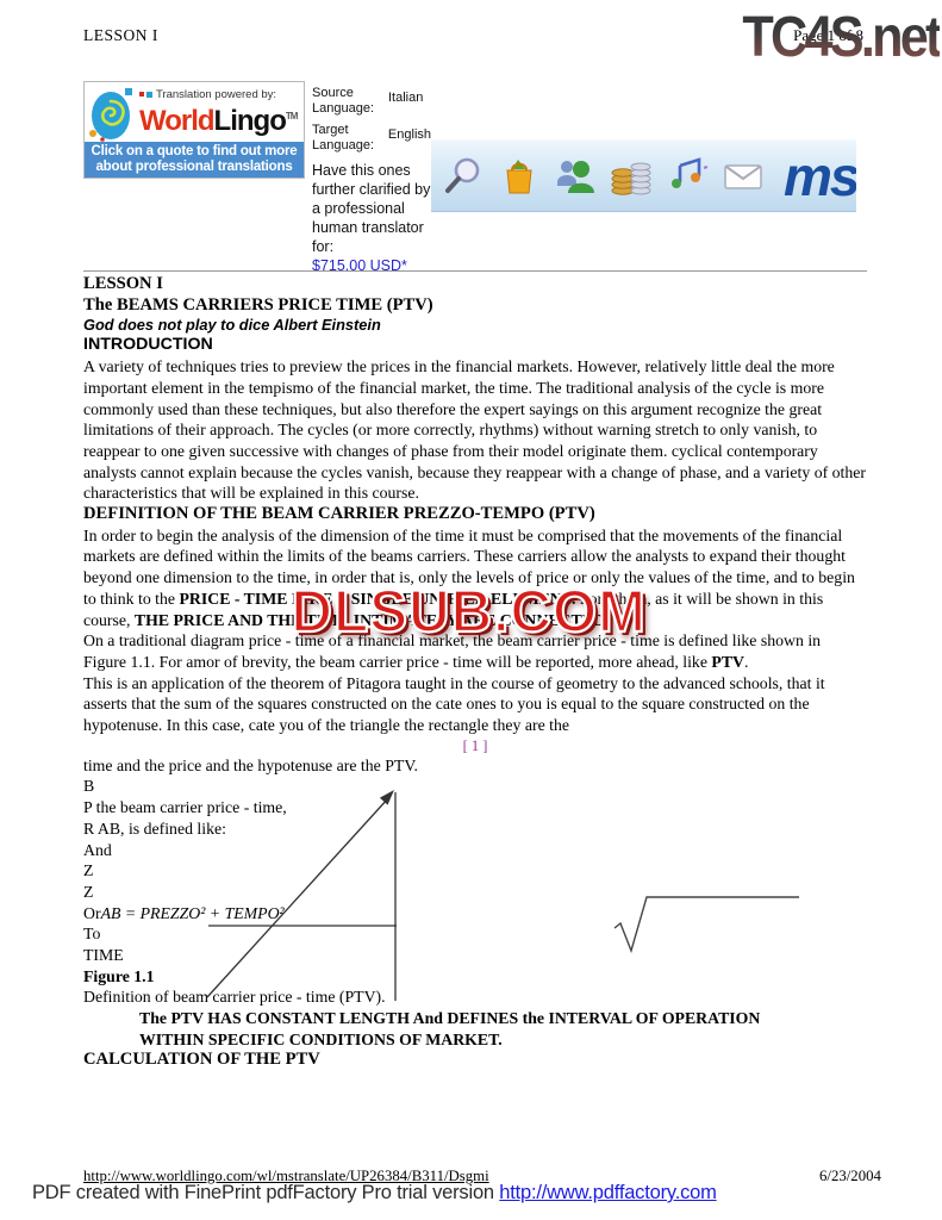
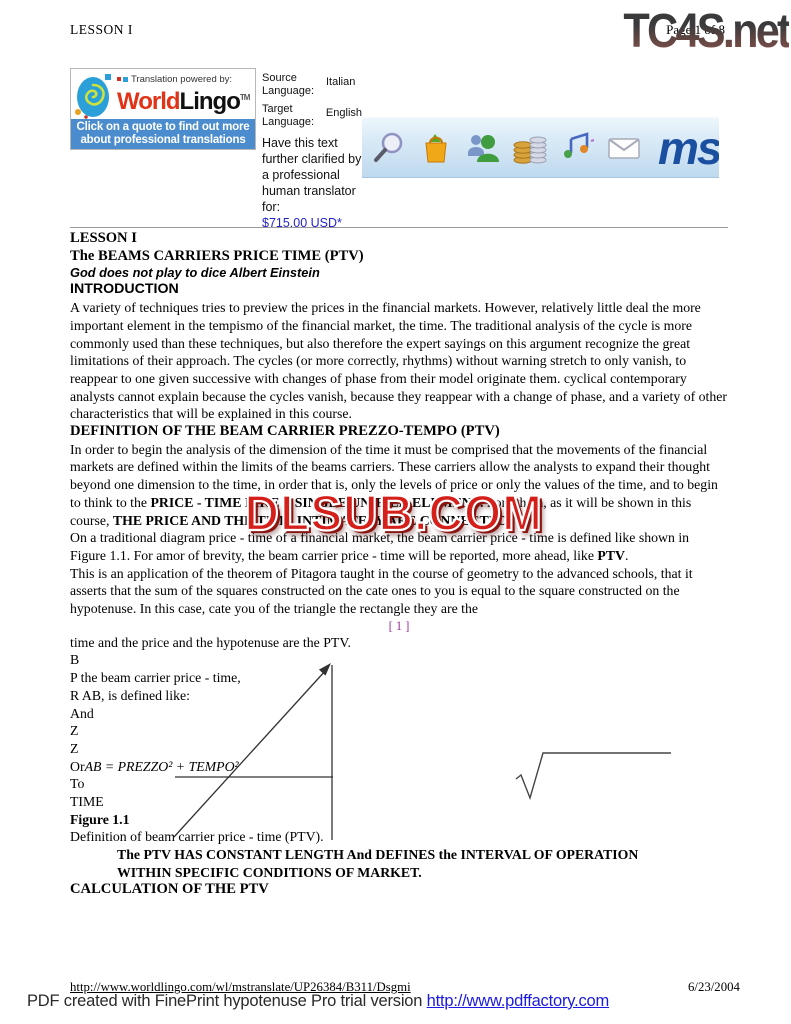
  LESSON I
  TC4S.net
  Translation powered by:
  WorldLingoTM
  Click on a quote to find out more about professional translations
  Source Language:
  Italian
  Target Language:
  English
- Have this ones further clarified by a professional human translator for:
+ Have this text further clarified by a professional human translator for:
  $715.00 USD*
  ms
  LESSON I
  The BEAMS CARRIERS PRICE TIME (PTV)
  God does not play to dice Albert Einstein
  INTRODUCTION
  A variety of techniques tries to preview the prices in the financial markets. However, relatively little deal the more important element in the tempismo of the financial market, the time. The traditional analysis of the cycle is more commonly used than these techniques, but also therefore the expert sayings on this argument recognize the great limitations of their approach. The cycles (or more correctly, rhythms) without warning stretch to only vanish, to reappear to one given successive with changes of phase from their model originate them. cyclical contemporary analysts cannot explain because the cycles vanish, because they reappear with a change of phase, and a variety of other characteristics that will be explained in this course.
  DEFINITION OF THE BEAM CARRIER PREZZO-TEMPO (PTV)
  In order to begin the analysis of the dimension of the time it must be comprised that the movements of the financial markets are defined within the limits of the beams carriers. These carriers allow the analysts to expand their thought beyond one dimension to the time, in order that is, only the levels of price or only the values of the time, and to begin to think to the PRICE - TIME LIKE A SINGLE UNIFIED ELEMENT. For which, as it will be shown in this course, THE PRICE AND THE TIME INTIMATELY ARE CONNECTED.
  On a traditional diagram price - time of a financial market, the beam carrier price - time is defined like shown in Figure 1.1. For amor of brevity, the beam carrier price - time will be reported, more ahead, like PTV.
  This is an application of the theorem of Pitagora taught in the course of geometry to the advanced schools, that it asserts that the sum of the squares constructed on the cate ones to you is equal to the square constructed on the hypotenuse. In this case, cate you of the triangle the rectangle they are the
  [ 1 ]
  time and the price and the hypotenuse are the PTV.
  B
  P the beam carrier price - time,
  R AB, is defined like:
  And
  Z
  Z
  OrAB = PREZZO² + TEMPO²
  To
  TIME
  Figure 1.1
  Definition of beam carrier price - time (PTV).
  The PTV HAS CONSTANT LENGTH And DEFINES the INTERVAL OF OPERATION
  WITHIN SPECIFIC CONDITIONS OF MARKET.
  CALCULATION OF THE PTV
  DLSUB.COM
  http://www.worldlingo.com/wl/mstranslate/UP26384/B311/Dsgmi
  6/23/2004
- PDF created with FinePrint pdfFactory Pro trial version http://www.pdffactory.com
+ PDF created with FinePrint hypotenuse Pro trial version http://www.pdffactory.com
